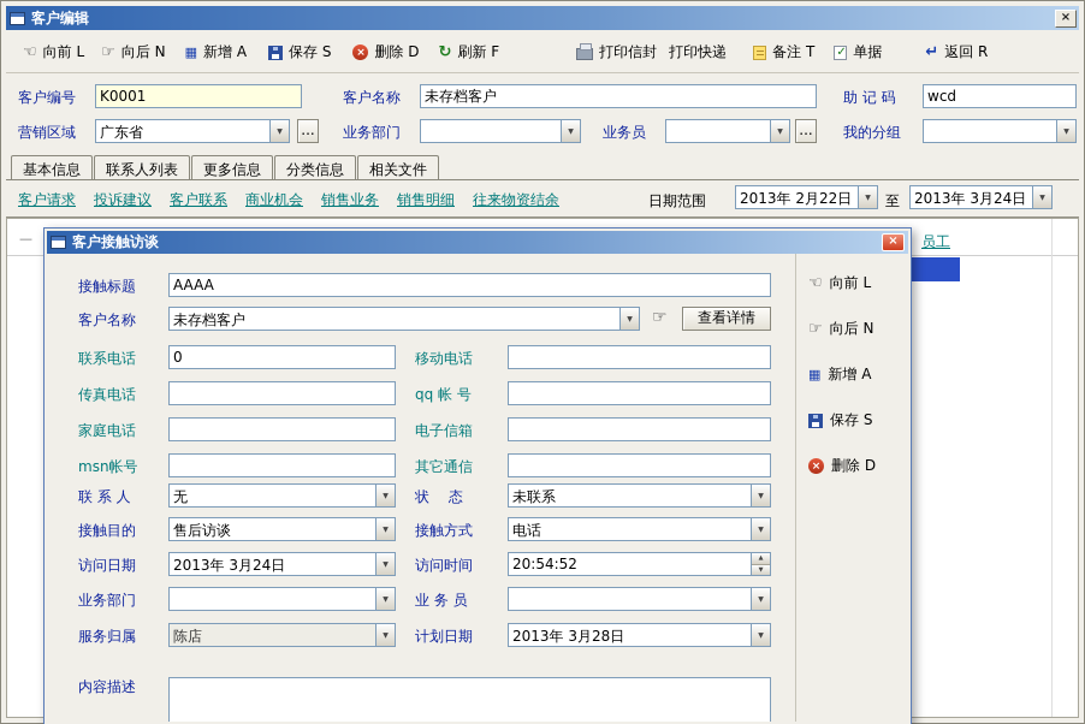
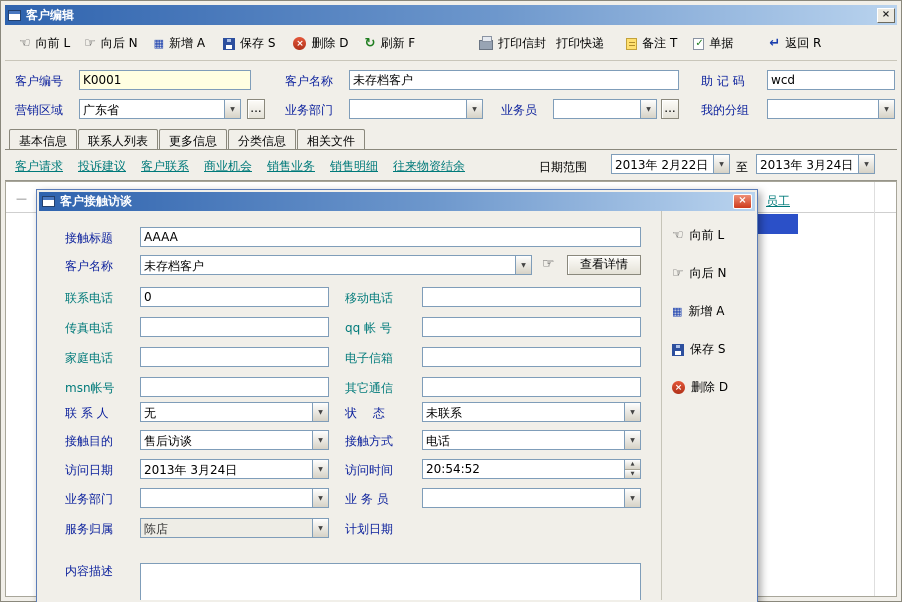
  客户编辑
  ×
  ☜
  向前 L
  ☞
  向后 N
  ▦
  新增 A
  保存 S
  ×
  删除 D
  ↻
  刷新 F
  打印信封
  打印快递
  备注 T
  ✓
  单据
  ↵
  返回 R
  客户编号
  K0001
  客户名称
  未存档客户
  助 记 码
  wcd
  营销区域
  广东省
  ...
  业务部门
  业务员
  ...
  我的分组
  基本信息
  联系人列表
  更多信息
  分类信息
  相关文件
  客户请求
  投诉建议
  客户联系
  商业机会
  销售业务
  销售明细
  往来物资结余
  日期范围
  2013年 2月22日
  至
  2013年 3月24日
  —
  员工
  客户接触访谈
  ×
  接触标题
  AAAA
  客户名称
  未存档客户
  ☞
  查看详情
  联系电话
  0
  移动电话
  传真电话
  qq 帐 号
  家庭电话
  电子信箱
  msn帐号
  其它通信
  联 系 人
  无
  状 态
  未联系
  接触目的
  售后访谈
  接触方式
  电话
  访问日期
  2013年 3月24日
  访问时间
  20:54:52
  业务部门
  业 务 员
  服务归属
  陈店
  计划日期
- 2013年 3月28日
  内容描述
  ☜
  向前 L
  ☞
  向后 N
  ▦
  新增 A
  保存 S
  ×
  删除 D
